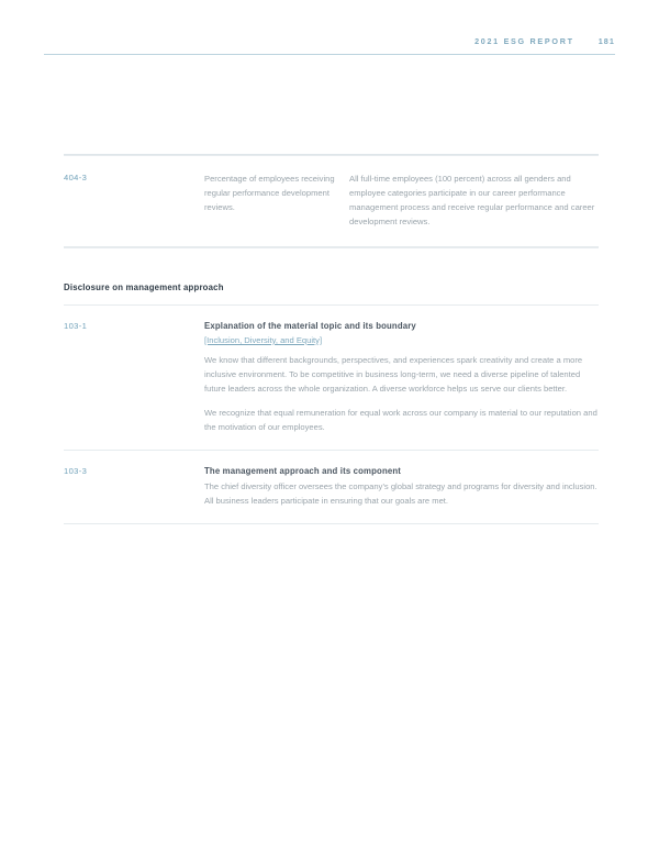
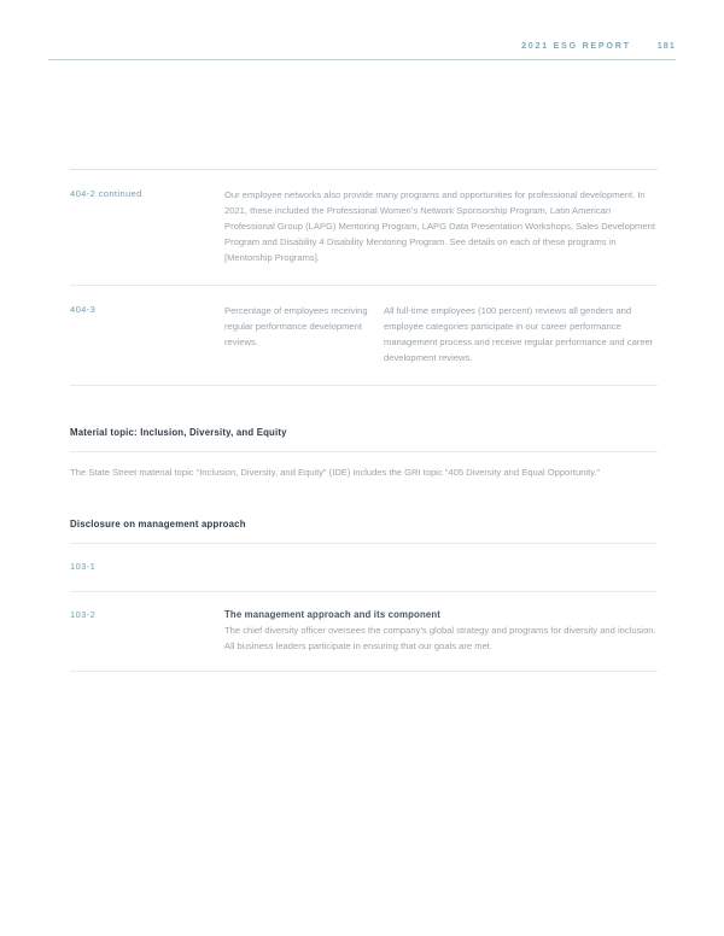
  2021 ESG REPORT
  181
+ 404-2 continued
+ Our employee networks also provide many programs and opportunities for professional development. In 2021, these included the Professional Women’s Network Sponsorship Program, Latin American Professional Group (LAPG) Mentoring Program, LAPG Data Presentation Workshops, Sales Development Program and Disability 4 Disability Mentoring Program. See details on each of these programs in [Mentorship Programs].
  404-3
  Percentage of employees receiving regular performance development reviews.
- All full-time employees (100 percent) across all genders and employee categories participate in our career performance management process and receive regular performance and career development reviews.
+ All full-time employees (100 percent) reviews all genders and employee categories participate in our career performance management process and receive regular performance and career development reviews.
+ Material topic: Inclusion, Diversity, and Equity
+ The State Street material topic “Inclusion, Diversity, and Equity” (IDE) includes the GRI topic “405 Diversity and Equal Opportunity.”
  Disclosure on management approach
  103-1
- Explanation of the material topic and its boundary
- [Inclusion, Diversity, and Equity]
- We know that different backgrounds, perspectives, and experiences spark creativity and create a more inclusive environment. To be competitive in business long-term, we need a diverse pipeline of talented future leaders across the whole organization. A diverse workforce helps us serve our clients better.
- We recognize that equal remuneration for equal work across our company is material to our reputation and the motivation of our employees.
- 103-3
+ 103-2
  The management approach and its component
  The chief diversity officer oversees the company’s global strategy and programs for diversity and inclusion. All business leaders participate in ensuring that our goals are met.
